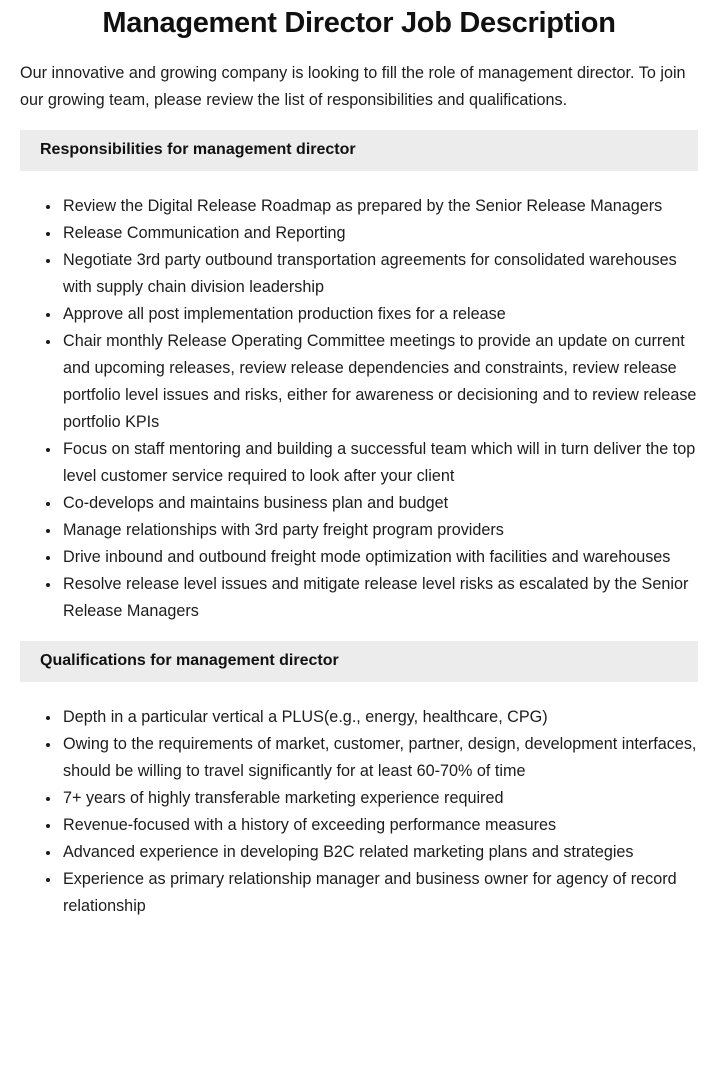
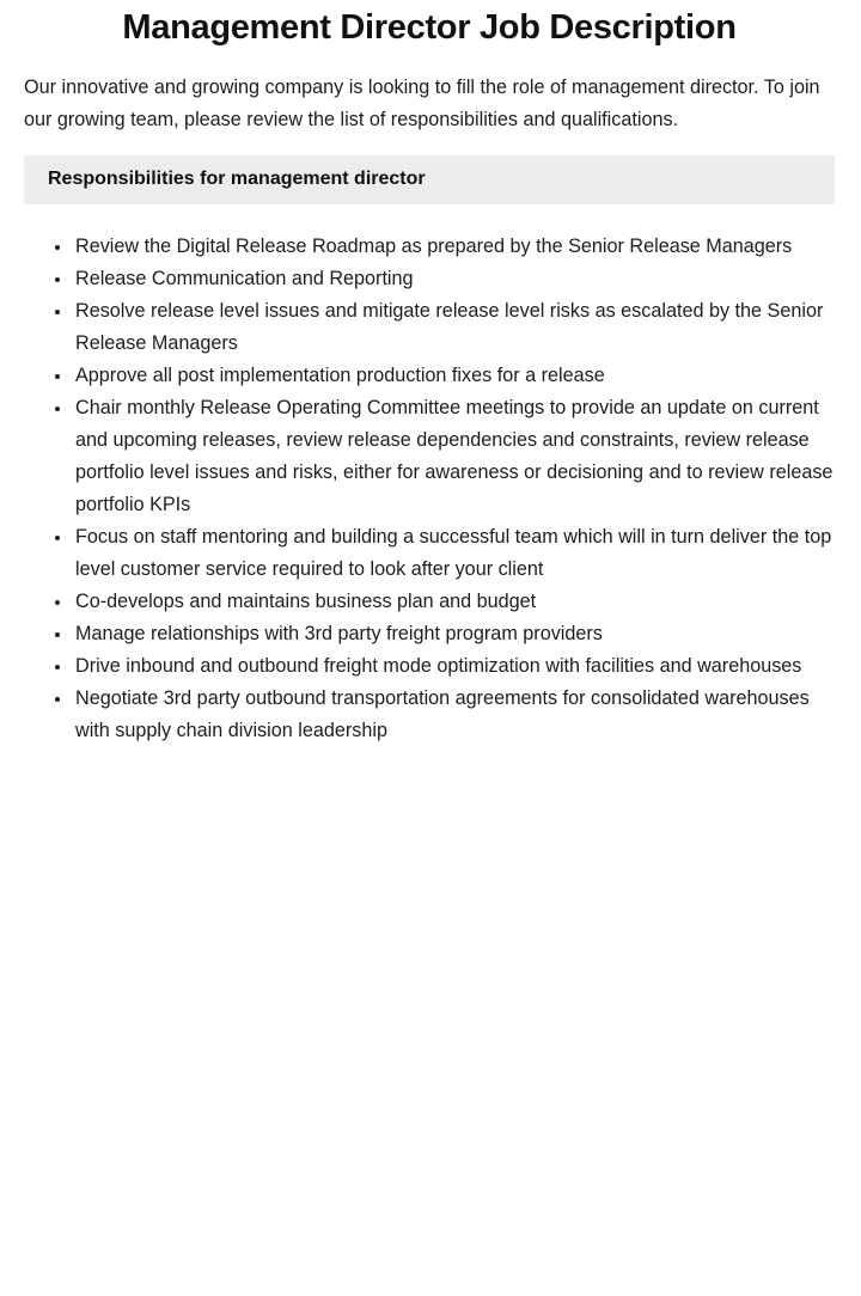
  Management Director Job Description
  Our innovative and growing company is looking to fill the role of management director. To join our growing team, please review the list of responsibilities and qualifications.
  Responsibilities for management director
  Review the Digital Release Roadmap as prepared by the Senior Release Managers
  Release Communication and Reporting
- Negotiate 3rd party outbound transportation agreements for consolidated warehouses with supply chain division leadership
+ Resolve release level issues and mitigate release level risks as escalated by the Senior Release Managers
  Approve all post implementation production fixes for a release
  Chair monthly Release Operating Committee meetings to provide an update on current and upcoming releases, review release dependencies and constraints, review release portfolio level issues and risks, either for awareness or decisioning and to review release portfolio KPIs
  Focus on staff mentoring and building a successful team which will in turn deliver the top level customer service required to look after your client
  Co-develops and maintains business plan and budget
  Manage relationships with 3rd party freight program providers
  Drive inbound and outbound freight mode optimization with facilities and warehouses
- Resolve release level issues and mitigate release level risks as escalated by the Senior Release Managers
+ Negotiate 3rd party outbound transportation agreements for consolidated warehouses with supply chain division leadership
- Qualifications for management director
- Depth in a particular vertical a PLUS(e.g., energy, healthcare, CPG)
- Owing to the requirements of market, customer, partner, design, development interfaces, should be willing to travel significantly for at least 60-70% of time
- 7+ years of highly transferable marketing experience required
- Revenue-focused with a history of exceeding performance measures
- Advanced experience in developing B2C related marketing plans and strategies
- Experience as primary relationship manager and business owner for agency of record relationship
